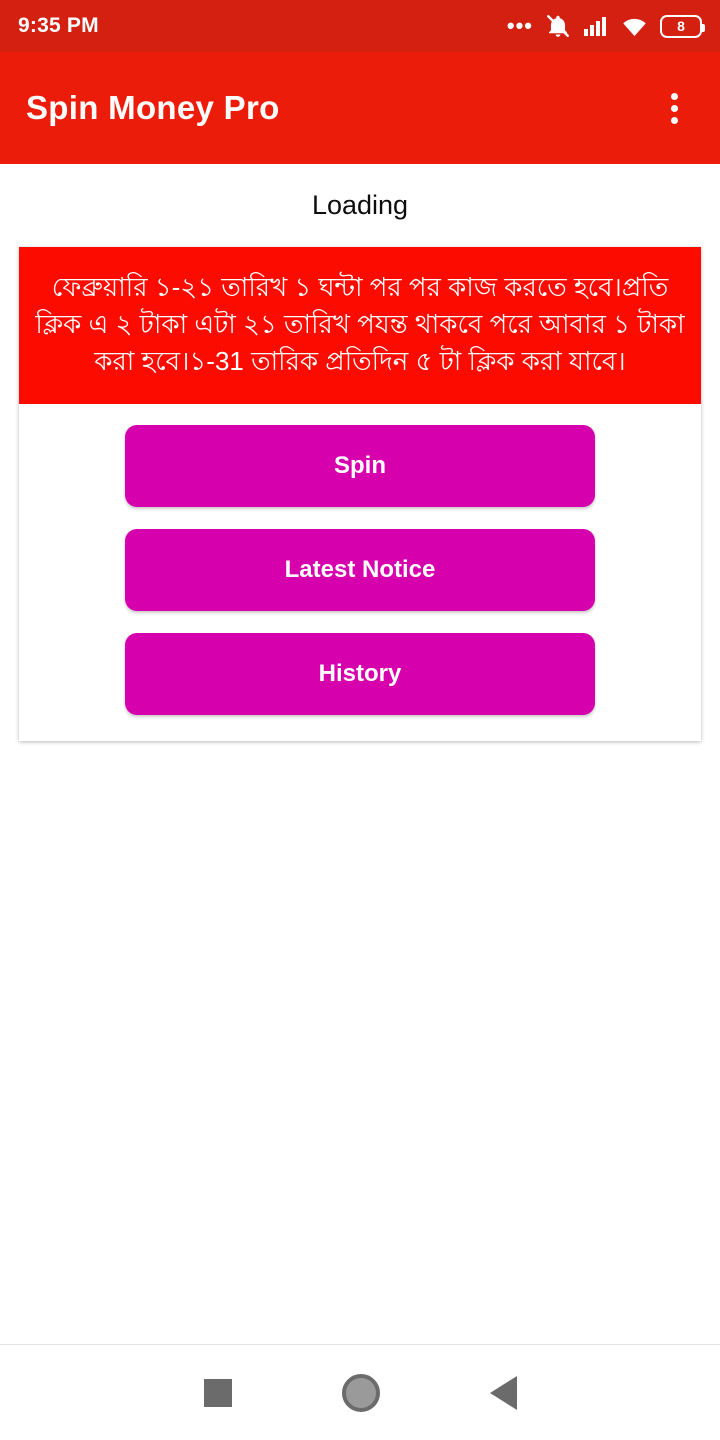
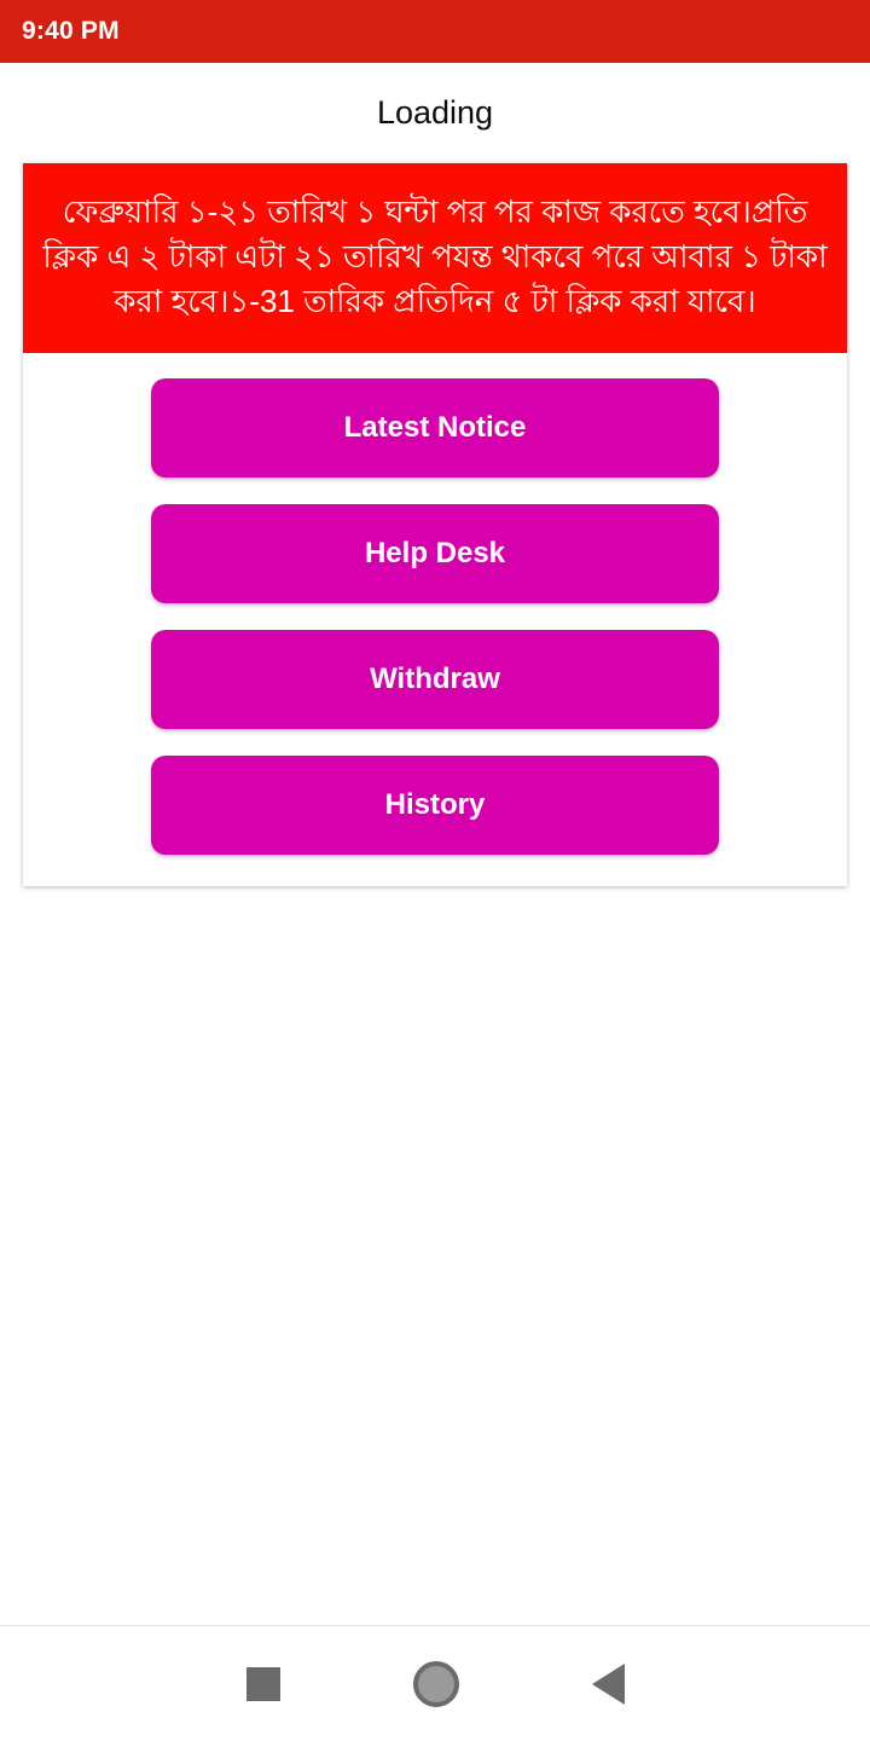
- 9:35 PM
+ 9:40 PM
- •••
- 8
- Spin Money Pro
  Loading
  ফেব্রুয়ারি ১-২১ তারিখ ১ ঘন্টা পর পর কাজ করতে হবে।প্রতি ক্লিক এ ২ টাকা এটা ২১ তারিখ পযন্ত থাকবে পরে আবার ১ টাকা করা হবে।১-31 তারিক প্রতিদিন ৫ টা ক্লিক করা যাবে।
- Spin
  Latest Notice
+ Help Desk
+ Withdraw
  History
